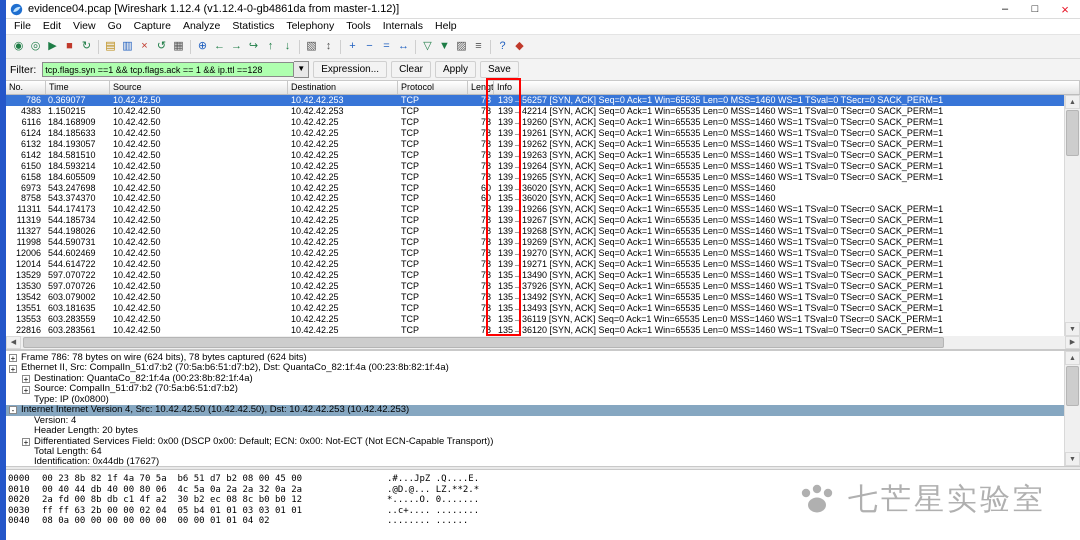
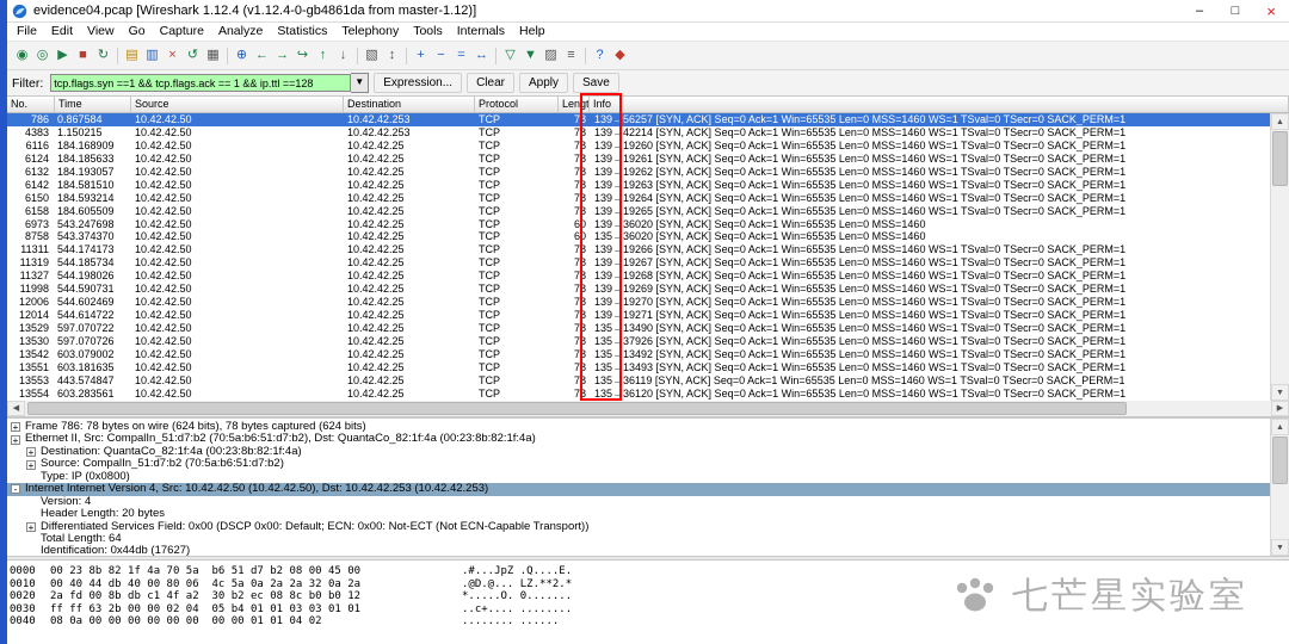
  evidence04.pcap [Wireshark 1.12.4 (v1.12.4-0-gb4861da from master-1.12)]
  –
  □
  ×
  File
  Edit
  View
  Go
  Capture
  Analyze
  Statistics
  Telephony
  Tools
  Internals
  Help
  ◉
  ◎
  ▶
  ■
  ↻
  ▤
  ▥
  ×
  ↺
  ▦
  ⊕
  ←
  →
  ↪
  ↑
  ↓
  ▧
  ↕
  +
  −
  =
  ↔
  ▽
  ▼
  ▨
  ≡
  ?
  ◆
  Filter:
  tcp.flags.syn ==1 && tcp.flags.ack == 1 && ip.ttl ==128
  ▼
  Expression...
  Clear
  Apply
  Save
  No.
  Time
  Source
  Destination
  Protocol
  Lengt
  Info
  786
- 0.369077
+ 0.867584
  10.42.42.50
  10.42.42.253
  TCP
  78
  139→56257 [SYN, ACK] Seq=0 Ack=1 Win=65535 Len=0 MSS=1460 WS=1 TSval=0 TSecr=0 SACK_PERM=1
  4383
  1.150215
  10.42.42.50
  10.42.42.253
  TCP
  78
  139→42214 [SYN, ACK] Seq=0 Ack=1 Win=65535 Len=0 MSS=1460 WS=1 TSval=0 TSecr=0 SACK_PERM=1
  6116
  184.168909
  10.42.42.50
  10.42.42.25
  TCP
  78
  139→19260 [SYN, ACK] Seq=0 Ack=1 Win=65535 Len=0 MSS=1460 WS=1 TSval=0 TSecr=0 SACK_PERM=1
  6124
  184.185633
  10.42.42.50
  10.42.42.25
  TCP
  78
  139→19261 [SYN, ACK] Seq=0 Ack=1 Win=65535 Len=0 MSS=1460 WS=1 TSval=0 TSecr=0 SACK_PERM=1
  6132
  184.193057
  10.42.42.50
  10.42.42.25
  TCP
  78
  139→19262 [SYN, ACK] Seq=0 Ack=1 Win=65535 Len=0 MSS=1460 WS=1 TSval=0 TSecr=0 SACK_PERM=1
  6142
  184.581510
  10.42.42.50
  10.42.42.25
  TCP
  78
  139→19263 [SYN, ACK] Seq=0 Ack=1 Win=65535 Len=0 MSS=1460 WS=1 TSval=0 TSecr=0 SACK_PERM=1
  6150
  184.593214
  10.42.42.50
  10.42.42.25
  TCP
  78
  139→19264 [SYN, ACK] Seq=0 Ack=1 Win=65535 Len=0 MSS=1460 WS=1 TSval=0 TSecr=0 SACK_PERM=1
  6158
  184.605509
  10.42.42.50
  10.42.42.25
  TCP
  78
  139→19265 [SYN, ACK] Seq=0 Ack=1 Win=65535 Len=0 MSS=1460 WS=1 TSval=0 TSecr=0 SACK_PERM=1
  6973
  543.247698
  10.42.42.50
  10.42.42.25
  TCP
  60
  139→36020 [SYN, ACK] Seq=0 Ack=1 Win=65535 Len=0 MSS=1460
  8758
  543.374370
  10.42.42.50
  10.42.42.25
  TCP
  60
  135→36020 [SYN, ACK] Seq=0 Ack=1 Win=65535 Len=0 MSS=1460
  11311
  544.174173
  10.42.42.50
  10.42.42.25
  TCP
  78
  139→19266 [SYN, ACK] Seq=0 Ack=1 Win=65535 Len=0 MSS=1460 WS=1 TSval=0 TSecr=0 SACK_PERM=1
  11319
  544.185734
  10.42.42.50
  10.42.42.25
  TCP
  78
  139→19267 [SYN, ACK] Seq=0 Ack=1 Win=65535 Len=0 MSS=1460 WS=1 TSval=0 TSecr=0 SACK_PERM=1
  11327
  544.198026
  10.42.42.50
  10.42.42.25
  TCP
  78
  139→19268 [SYN, ACK] Seq=0 Ack=1 Win=65535 Len=0 MSS=1460 WS=1 TSval=0 TSecr=0 SACK_PERM=1
  11998
  544.590731
  10.42.42.50
  10.42.42.25
  TCP
  78
  139→19269 [SYN, ACK] Seq=0 Ack=1 Win=65535 Len=0 MSS=1460 WS=1 TSval=0 TSecr=0 SACK_PERM=1
  12006
  544.602469
  10.42.42.50
  10.42.42.25
  TCP
  78
  139→19270 [SYN, ACK] Seq=0 Ack=1 Win=65535 Len=0 MSS=1460 WS=1 TSval=0 TSecr=0 SACK_PERM=1
  12014
  544.614722
  10.42.42.50
  10.42.42.25
  TCP
  78
  139→19271 [SYN, ACK] Seq=0 Ack=1 Win=65535 Len=0 MSS=1460 WS=1 TSval=0 TSecr=0 SACK_PERM=1
  13529
  597.070722
  10.42.42.50
  10.42.42.25
  TCP
  78
  135→13490 [SYN, ACK] Seq=0 Ack=1 Win=65535 Len=0 MSS=1460 WS=1 TSval=0 TSecr=0 SACK_PERM=1
  13530
  597.070726
  10.42.42.50
  10.42.42.25
  TCP
  78
  135→37926 [SYN, ACK] Seq=0 Ack=1 Win=65535 Len=0 MSS=1460 WS=1 TSval=0 TSecr=0 SACK_PERM=1
  13542
  603.079002
  10.42.42.50
  10.42.42.25
  TCP
  78
  135→13492 [SYN, ACK] Seq=0 Ack=1 Win=65535 Len=0 MSS=1460 WS=1 TSval=0 TSecr=0 SACK_PERM=1
  13551
  603.181635
  10.42.42.50
  10.42.42.25
  TCP
  78
  135→13493 [SYN, ACK] Seq=0 Ack=1 Win=65535 Len=0 MSS=1460 WS=1 TSval=0 TSecr=0 SACK_PERM=1
  13553
- 603.283559
+ 443.574847
  10.42.42.50
  10.42.42.25
  TCP
  78
  135→36119 [SYN, ACK] Seq=0 Ack=1 Win=65535 Len=0 MSS=1460 WS=1 TSval=0 TSecr=0 SACK_PERM=1
- 22816
+ 13554
  603.283561
  10.42.42.50
  10.42.42.25
  TCP
  78
  135→36120 [SYN, ACK] Seq=0 Ack=1 Win=65535 Len=0 MSS=1460 WS=1 TSval=0 TSecr=0 SACK_PERM=1
  +
  Frame 786: 78 bytes on wire (624 bits), 78 bytes captured (624 bits)
  +
  Ethernet II, Src: CompalIn_51:d7:b2 (70:5a:b6:51:d7:b2), Dst: QuantaCo_82:1f:4a (00:23:8b:82:1f:4a)
  +
  Destination: QuantaCo_82:1f:4a (00:23:8b:82:1f:4a)
  +
  Source: CompalIn_51:d7:b2 (70:5a:b6:51:d7:b2)
  Type: IP (0x0800)
  -
  Internet Internet Version 4, Src: 10.42.42.50 (10.42.42.50), Dst: 10.42.42.253 (10.42.42.253)
  Version: 4
  Header Length: 20 bytes
  +
  Differentiated Services Field: 0x00 (DSCP 0x00: Default; ECN: 0x00: Not-ECT (Not ECN-Capable Transport))
  Total Length: 64
  Identification: 0x44db (17627)
  0000
  00 23 8b 82 1f 4a 70 5a b6 51 d7 b2 08 00 45 00
  .#...JpZ .Q....E.
  0010
  00 40 44 db 40 00 80 06 4c 5a 0a 2a 2a 32 0a 2a
  .@D.@... LZ.**2.*
  0020
  2a fd 00 8b db c1 4f a2 30 b2 ec 08 8c b0 b0 12
  *.....O. 0.......
  0030
  ff ff 63 2b 00 00 02 04 05 b4 01 01 03 03 01 01
  ..c+.... ........
  0040
  08 0a 00 00 00 00 00 00 00 00 01 01 04 02
  ........ ......
  七芒星实验室
